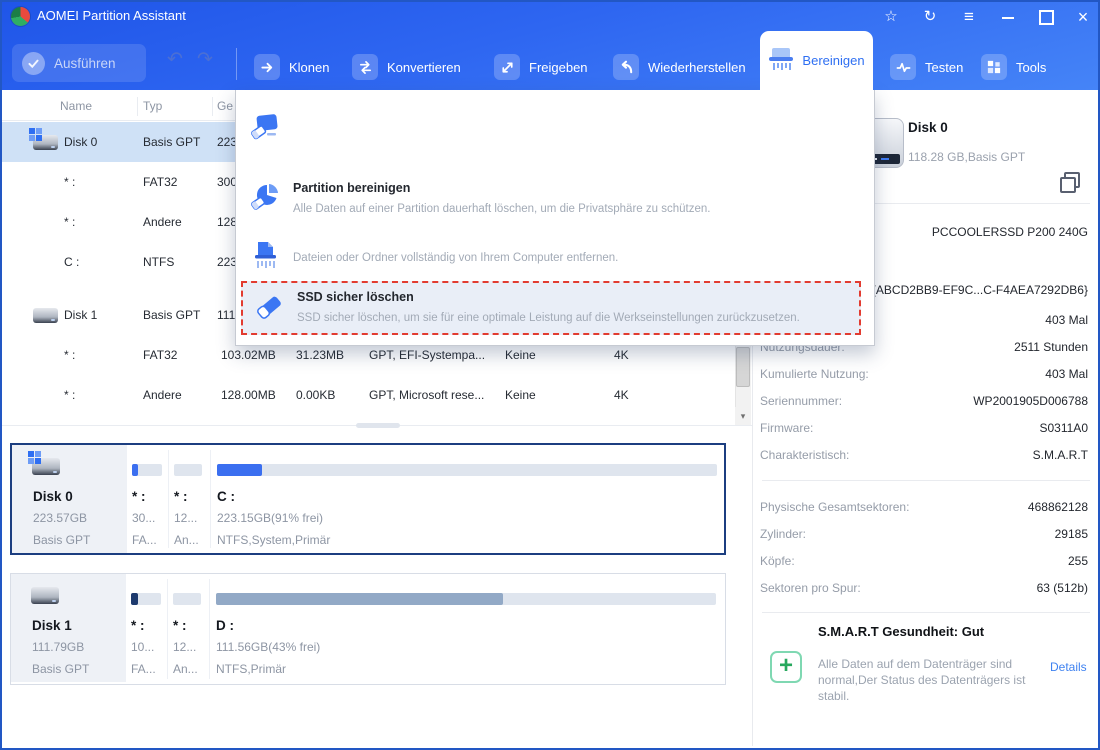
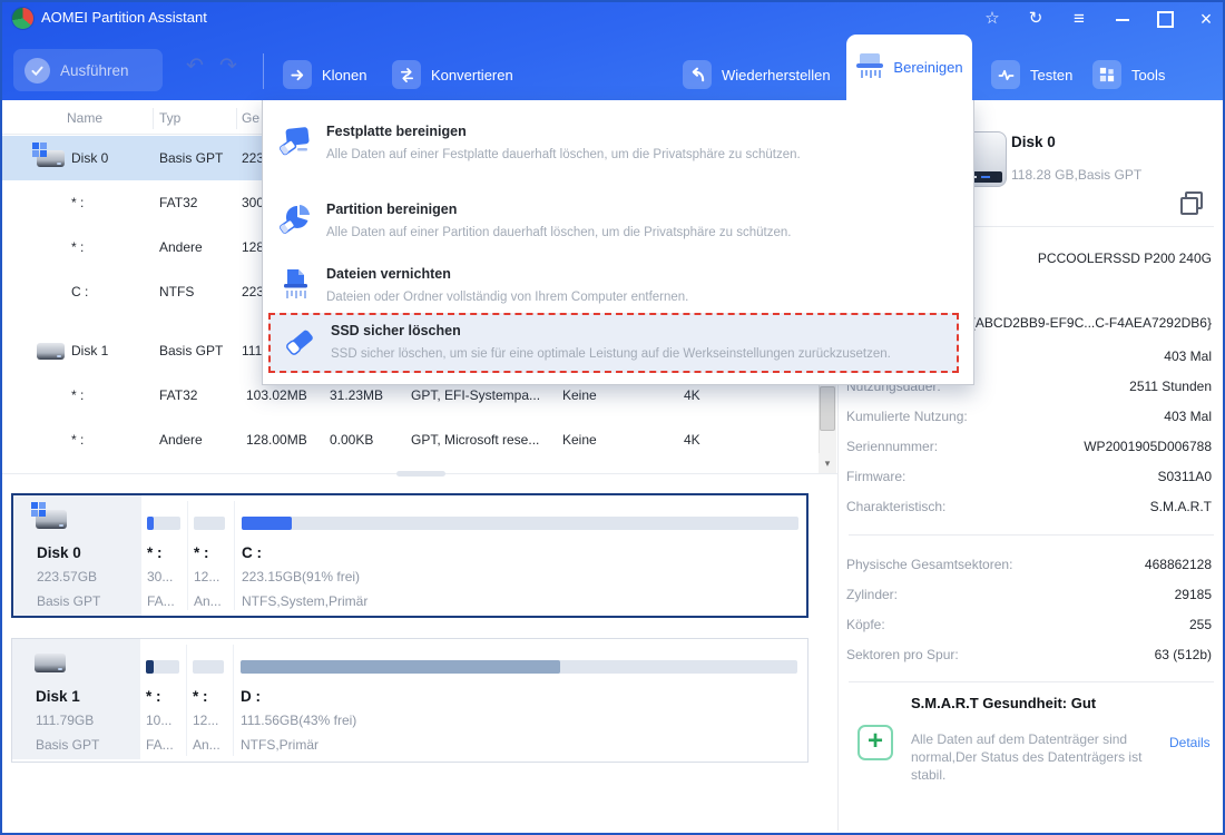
  AOMEI Partition Assistant
  ☆
  ↻
  ≡
  ×
  Ausführen
  ↶
  ↷
  Klonen
  Konvertieren
- Freigeben
  Wiederherstellen
  Testen
  Tools
  Bereinigen
  Name
  Typ
  Ge
  Disk 0
  Basis GPT
  * :
  FAT32
  * :
  Andere
  C :
  NTFS
  Disk 1
  Basis GPT
  * :
  FAT32
  103.02MB
  31.23MB
  GPT, EFI-Systempa...
  Keine
  4K
  * :
  Andere
  128.00MB
  0.00KB
  GPT, Microsoft rese...
  Keine
  4K
  ▾
  Disk 0
  118.28 GB,Basis GPT
  PCCOOLERSSD P200 240G
  ABCD2BB9-EF9C...C-F4AEA7292DB6}
  403 Mal
  Nutzungsdauer:
  2511 Stunden
  Kumulierte Nutzung:
  403 Mal
  Seriennummer:
  WP2001905D006788
  Firmware:
  S0311A0
  Charakteristisch:
  S.M.A.R.T
  Physische Gesamtsektoren:
  468862128
  Zylinder:
  29185
  Köpfe:
  255
  Sektoren pro Spur:
  63 (512b)
  S.M.A.R.T Gesundheit: Gut
  Alle Daten auf dem Datenträger sind normal,Der Status des Datenträgers ist stabil.
  Details
+ Festplatte bereinigen
+ Alle Daten auf einer Festplatte dauerhaft löschen, um die Privatsphäre zu schützen.
  Partition bereinigen
  Alle Daten auf einer Partition dauerhaft löschen, um die Privatsphäre zu schützen.
+ Dateien vernichten
  Dateien oder Ordner vollständig von Ihrem Computer entfernen.
  SSD sicher löschen
  SSD sicher löschen, um sie für eine optimale Leistung auf die Werkseinstellungen zurückzusetzen.
  Disk 0
  223.57GB
  Basis GPT
  * :
  30...
  FA...
  * :
  12...
  An...
  C :
  223.15GB(91% frei)
  NTFS,System,Primär
  Disk 1
  111.79GB
  Basis GPT
  * :
  10...
  FA...
  * :
  12...
  An...
  D :
  111.56GB(43% frei)
  NTFS,Primär
